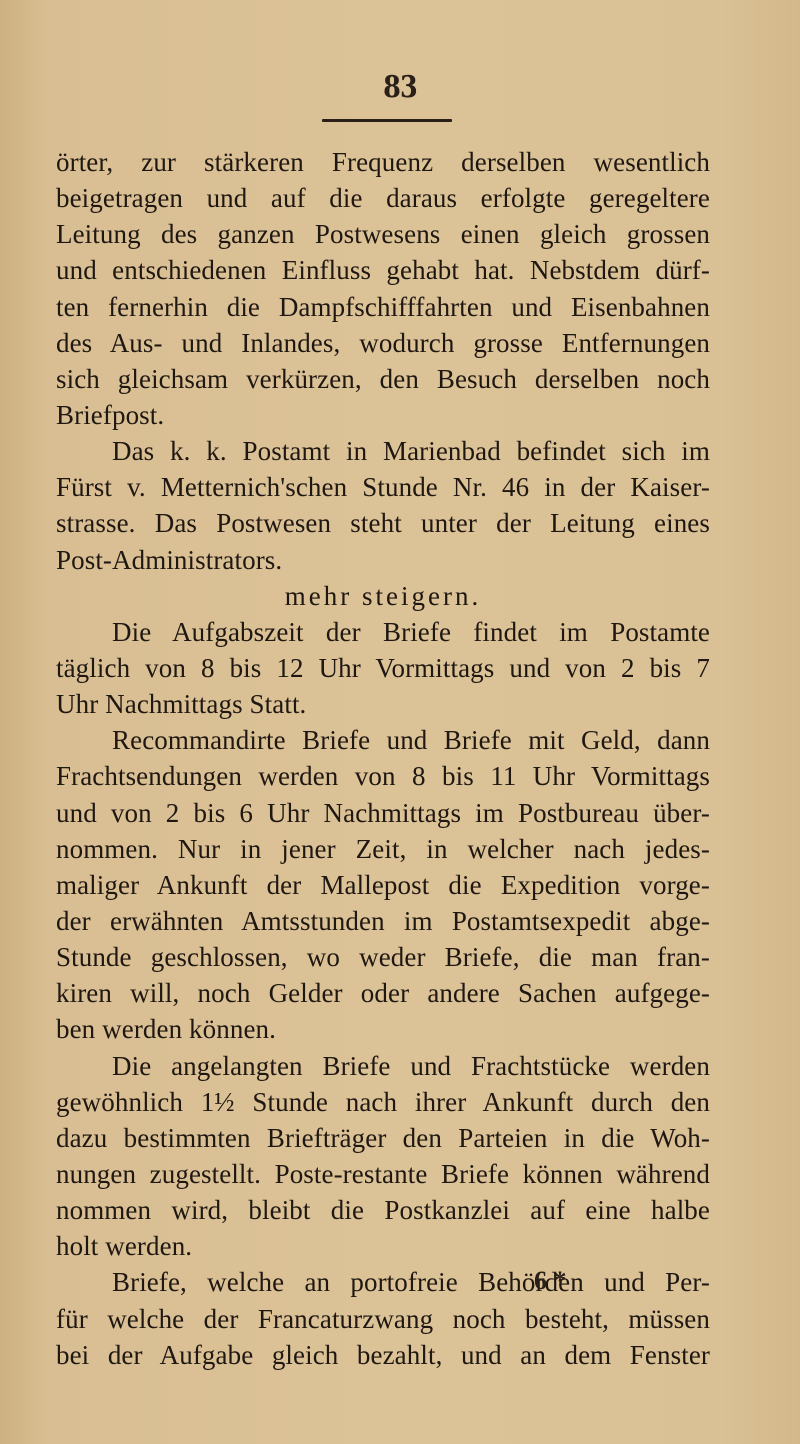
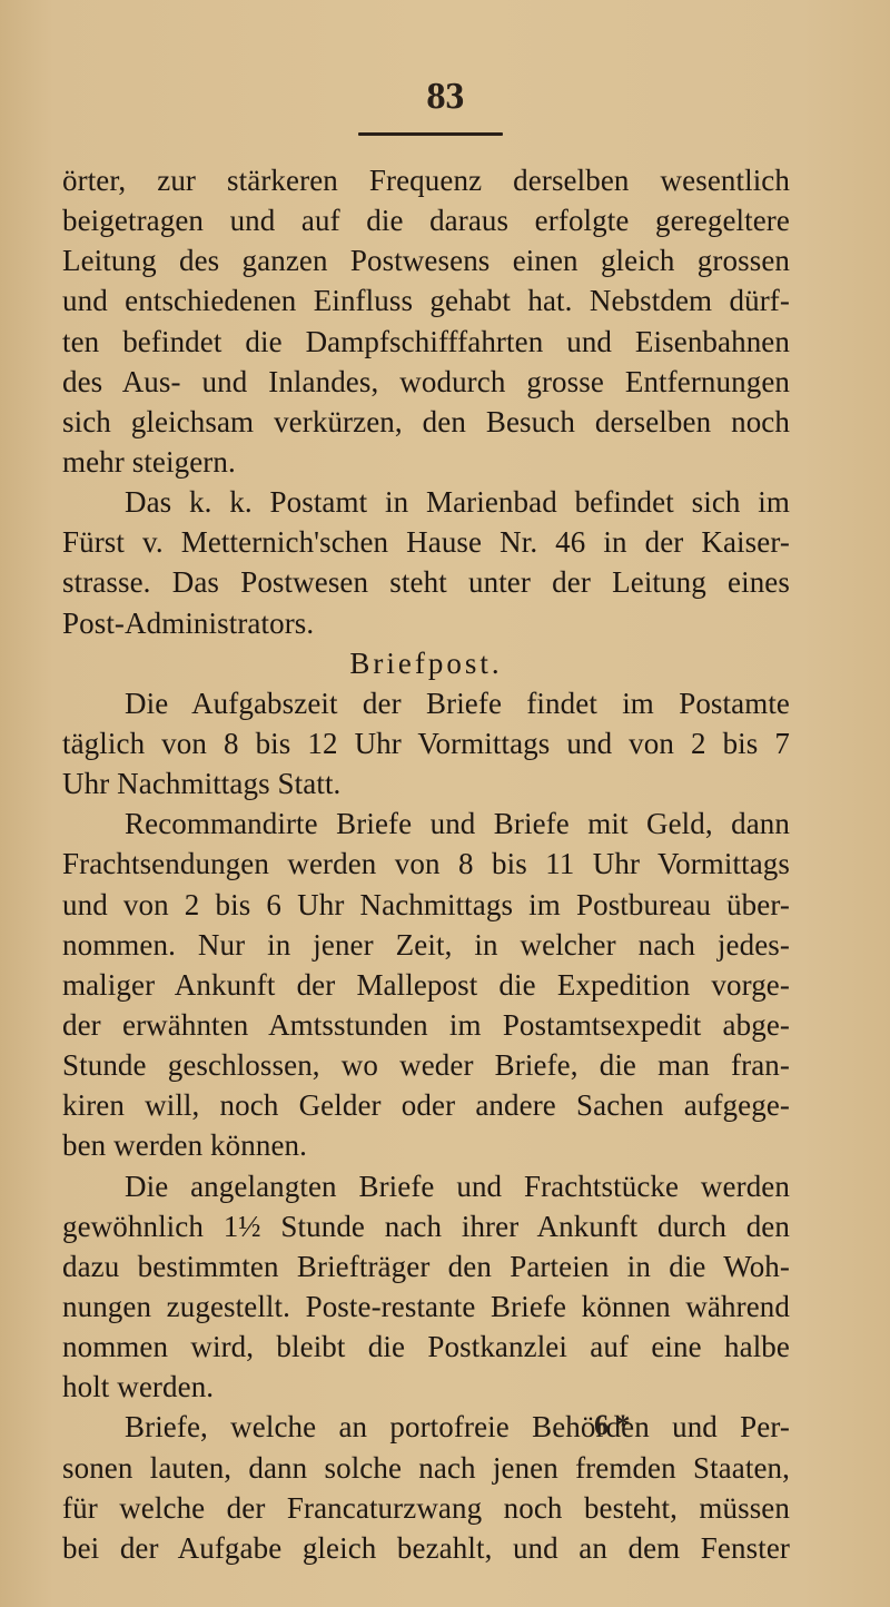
  83
  örter, zur stärkeren Frequenz derselben wesentlich
  beigetragen und auf die daraus erfolgte geregeltere
  Leitung des ganzen Postwesens einen gleich grossen
  und entschiedenen Einfluss gehabt hat. Nebstdem dürf-
- ten fernerhin die Dampfschifffahrten und Eisenbahnen
+ ten befindet die Dampfschifffahrten und Eisenbahnen
  des Aus- und Inlandes, wodurch grosse Entfernungen
  sich gleichsam verkürzen, den Besuch derselben noch
- Briefpost.
+ mehr steigern.
  Das k. k. Postamt in Marienbad befindet sich im
- Fürst v. Metternich'schen Stunde Nr. 46 in der Kaiser-
+ Fürst v. Metternich'schen Hause Nr. 46 in der Kaiser-
  strasse. Das Postwesen steht unter der Leitung eines
  Post-Administrators.
- mehr steigern.
+ Briefpost.
  Die Aufgabszeit der Briefe findet im Postamte
  täglich von 8 bis 12 Uhr Vormittags und von 2 bis 7
  Uhr Nachmittags Statt.
  Recommandirte Briefe und Briefe mit Geld, dann
  Frachtsendungen werden von 8 bis 11 Uhr Vormittags
  und von 2 bis 6 Uhr Nachmittags im Postbureau über-
  nommen. Nur in jener Zeit, in welcher nach jedes-
  maliger Ankunft der Mallepost die Expedition vorge-
  der erwähnten Amtsstunden im Postamtsexpedit abge-
  Stunde geschlossen, wo weder Briefe, die man fran-
  kiren will, noch Gelder oder andere Sachen aufgege-
  ben werden können.
  Die angelangten Briefe und Frachtstücke werden
  gewöhnlich 1½ Stunde nach ihrer Ankunft durch den
  dazu bestimmten Briefträger den Parteien in die Woh-
  nungen zugestellt. Poste-restante Briefe können während
  nommen wird, bleibt die Postkanzlei auf eine halbe
  holt werden.
  Briefe, welche an portofreie Behörden und Per-
+ sonen lauten, dann solche nach jenen fremden Staaten,
  für welche der Francaturzwang noch besteht, müssen
  bei der Aufgabe gleich bezahlt, und an dem Fenster
  6 *
